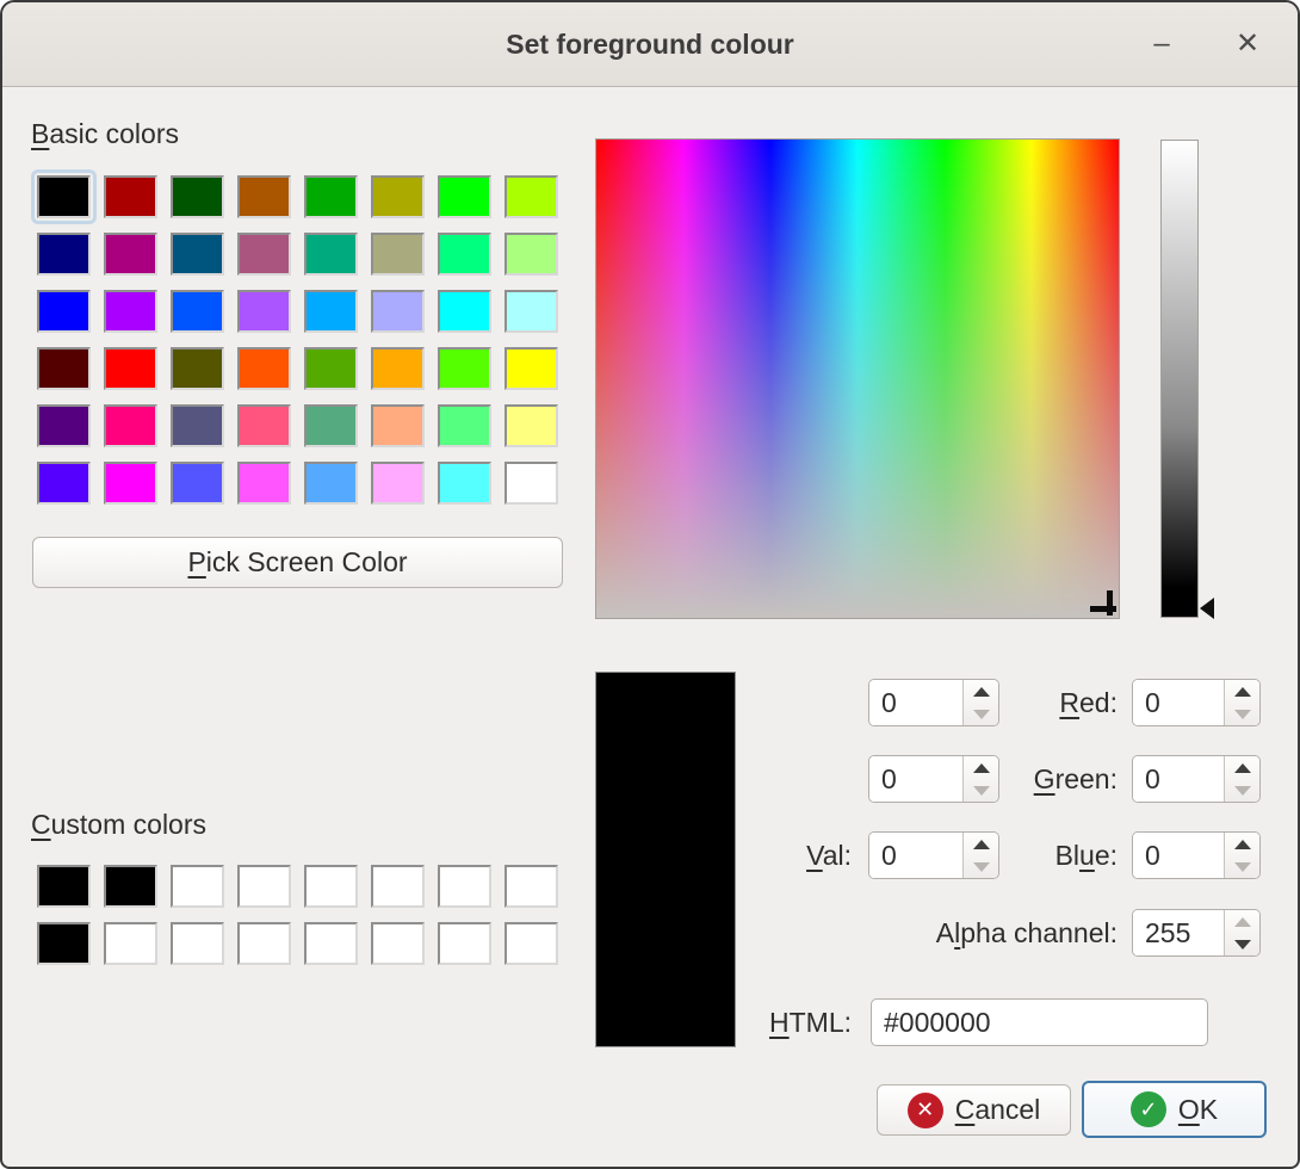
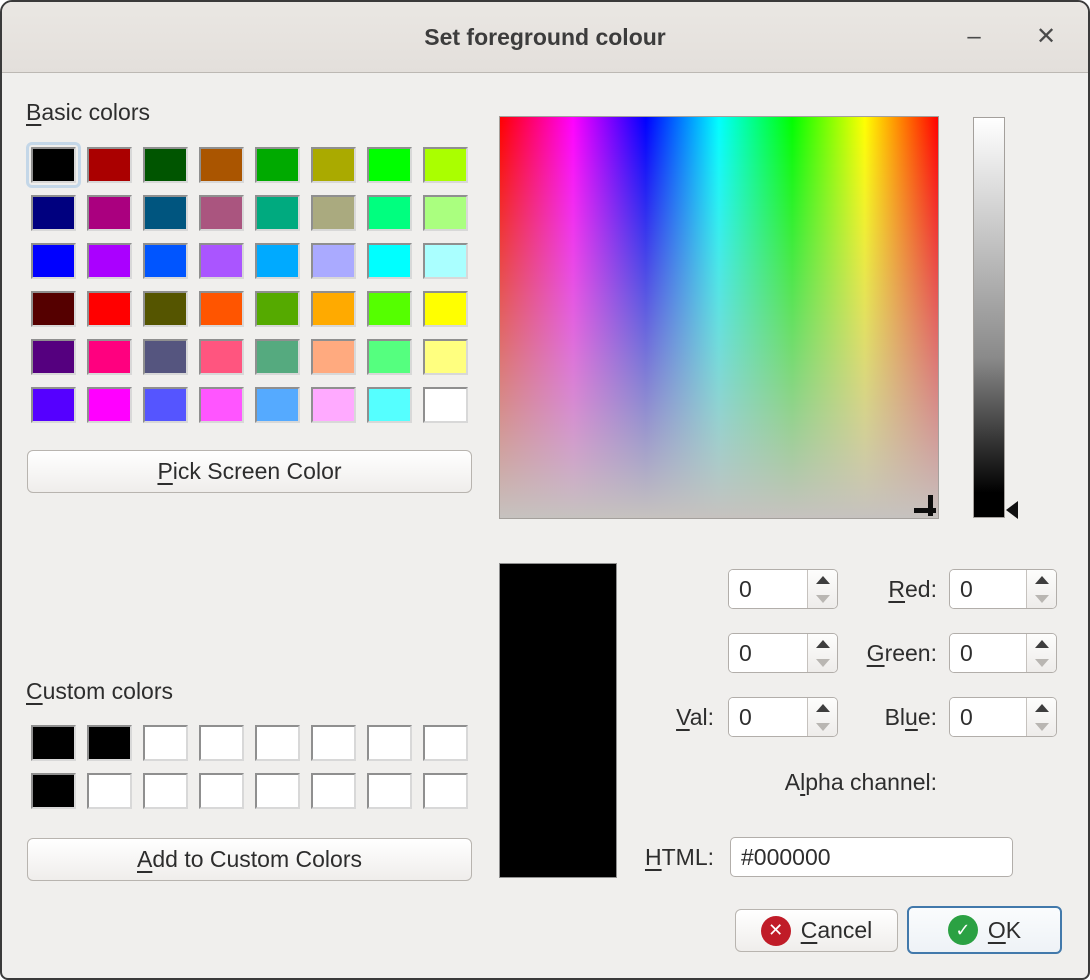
  Set foreground colour
  –
  ✕
  Basic colors
  Pick Screen Color
  Custom colors
+ Add to Custom Colors
  0
  0
  Val:
  0
  Red:
  0
  Green:
  0
  Blue:
  0
  Alpha channel:
- 255
  HTML:
  #000000
  ✕
  Cancel
  ✓
  OK
